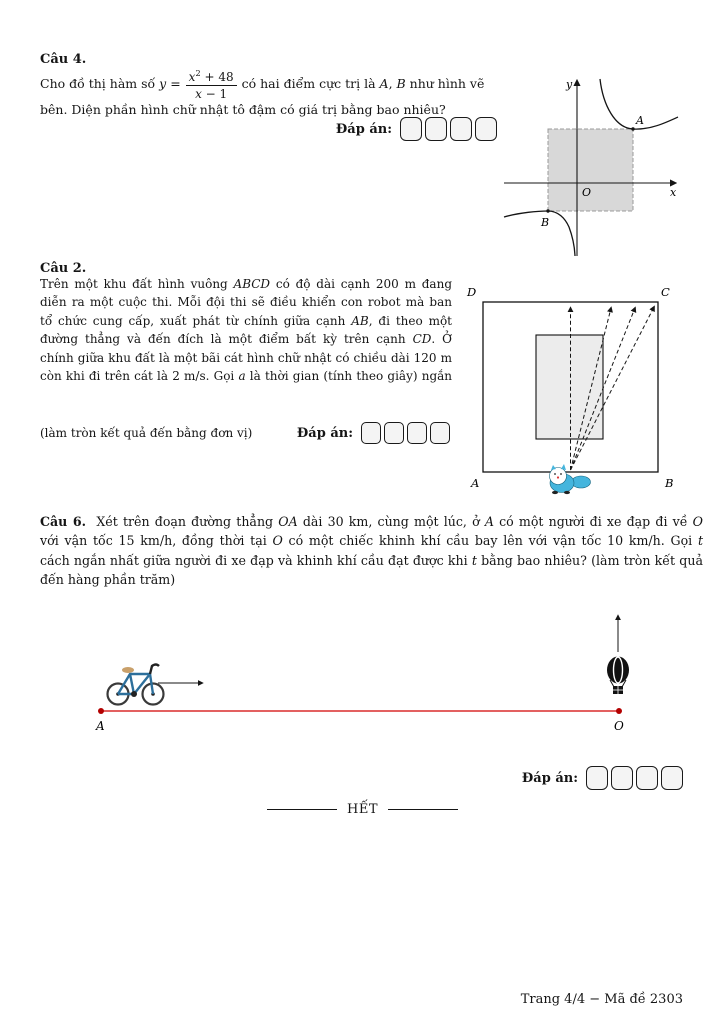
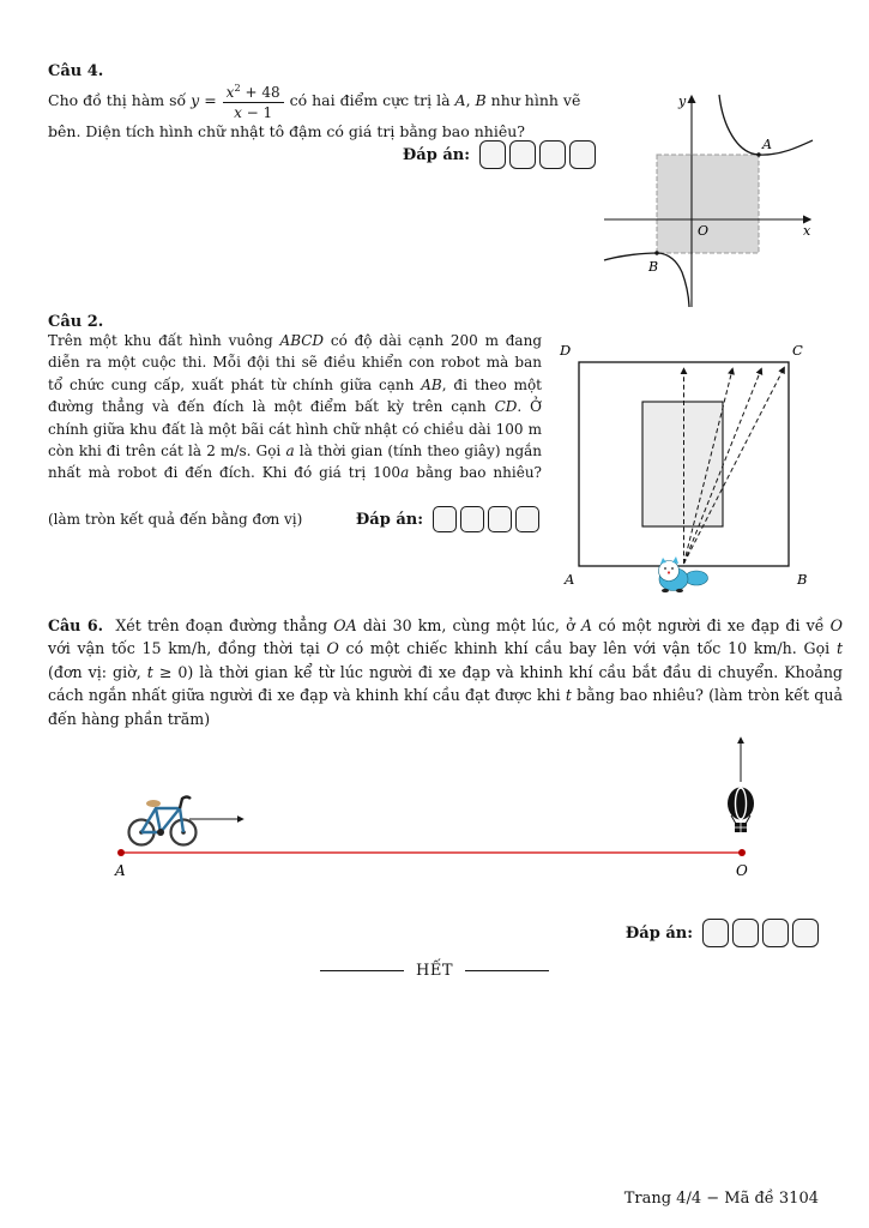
  Câu 4.
  Cho đồ thị hàm số y =
  x2 + 48
  x − 1
  có hai điểm cực trị là A, B như hình vẽ
- bên. Diện phần hình chữ nhật tô đậm có giá trị bằng bao nhiêu?
+ bên. Diện tích hình chữ nhật tô đậm có giá trị bằng bao nhiêu?
  Đáp án:
  y
  x
  O
  A
  B
  Câu 2.
  Trên một khu đất hình vuông ABCD có độ dài cạnh 200 m đang
  diễn ra một cuộc thi. Mỗi đội thi sẽ điều khiển con robot mà ban
  tổ chức cung cấp, xuất phát từ chính giữa cạnh AB, đi theo một
  đường thẳng và đến đích là một điểm bất kỳ trên cạnh CD. Ở
- chính giữa khu đất là một bãi cát hình chữ nhật có chiều dài 120 m
+ chính giữa khu đất là một bãi cát hình chữ nhật có chiều dài 100 m
  còn khi đi trên cát là 2 m/s. Gọi a là thời gian (tính theo giây) ngắn
+ nhất mà robot đi đến đích. Khi đó giá trị 100a bằng bao nhiêu?
  (làm tròn kết quả đến bằng đơn vị)
  Đáp án:
  D
  C
  A
  B
  Câu 6. Xét trên đoạn đường thẳng OA dài 30 km, cùng một lúc, ở A có một người đi xe đạp đi về O
  với vận tốc 15 km/h, đồng thời tại O có một chiếc khinh khí cầu bay lên với vận tốc 10 km/h. Gọi t
+ (đơn vị: giờ, t ≥ 0) là thời gian kể từ lúc người đi xe đạp và khinh khí cầu bắt đầu di chuyển. Khoảng
  cách ngắn nhất giữa người đi xe đạp và khinh khí cầu đạt được khi t bằng bao nhiêu? (làm tròn kết quả
  đến hàng phần trăm)
  A
  O
  Đáp án:
  HẾT
- Trang 4/4 − Mã đề 2303
+ Trang 4/4 − Mã đề 3104
